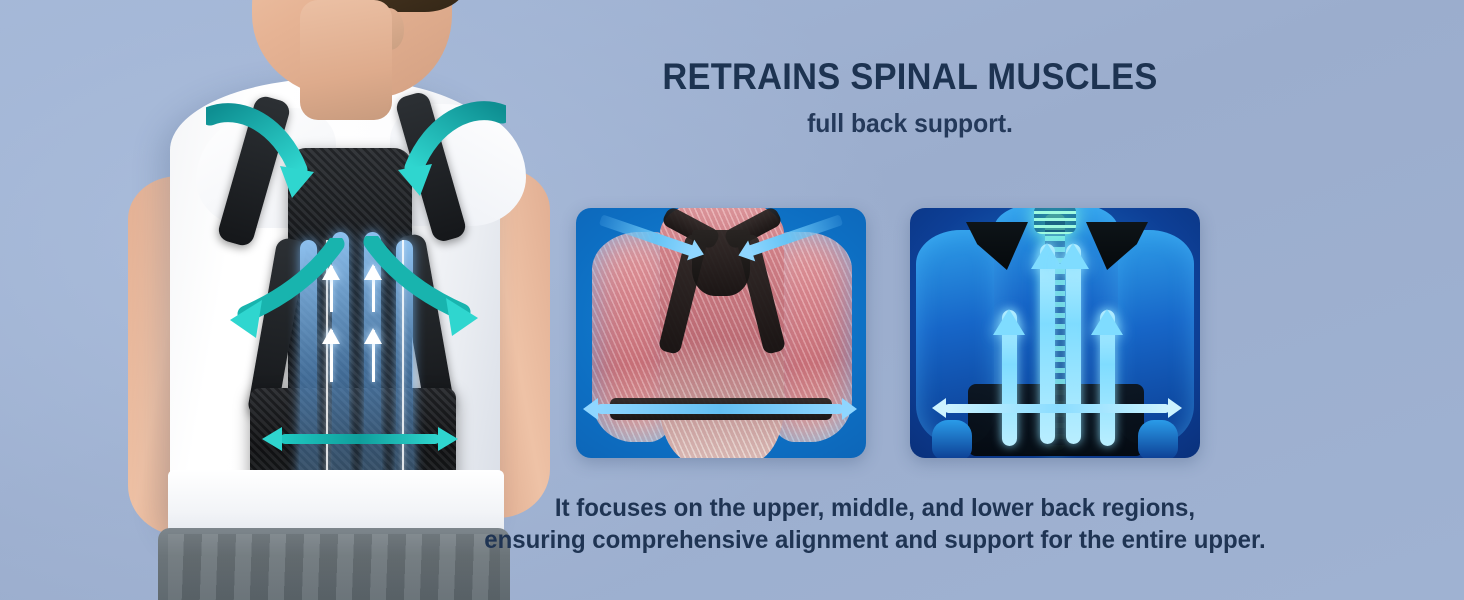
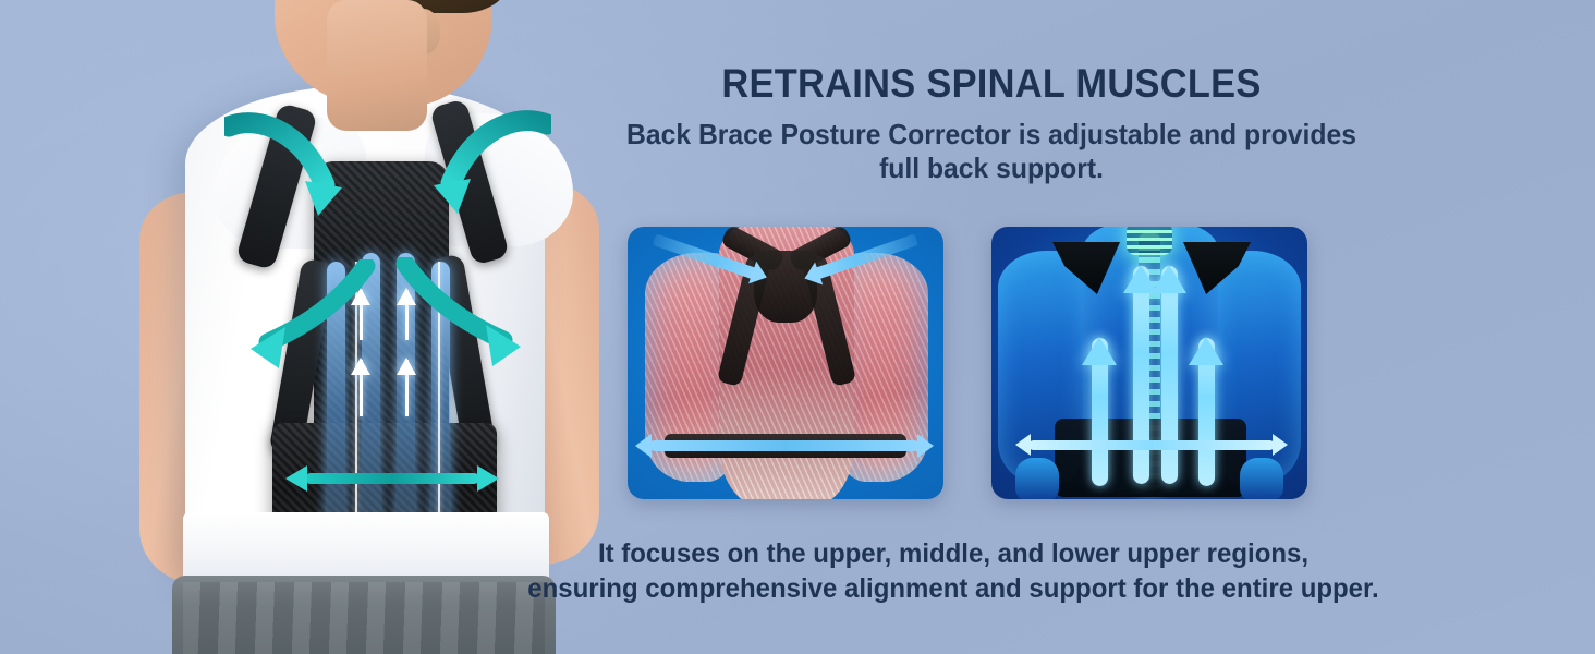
  RETRAINS SPINAL MUSCLES
+ Back Brace Posture Corrector is adjustable and provides
  full back support.
- It focuses on the upper, middle, and lower back regions,
+ It focuses on the upper, middle, and lower upper regions,
  ensuring comprehensive alignment and support for the entire upper.
